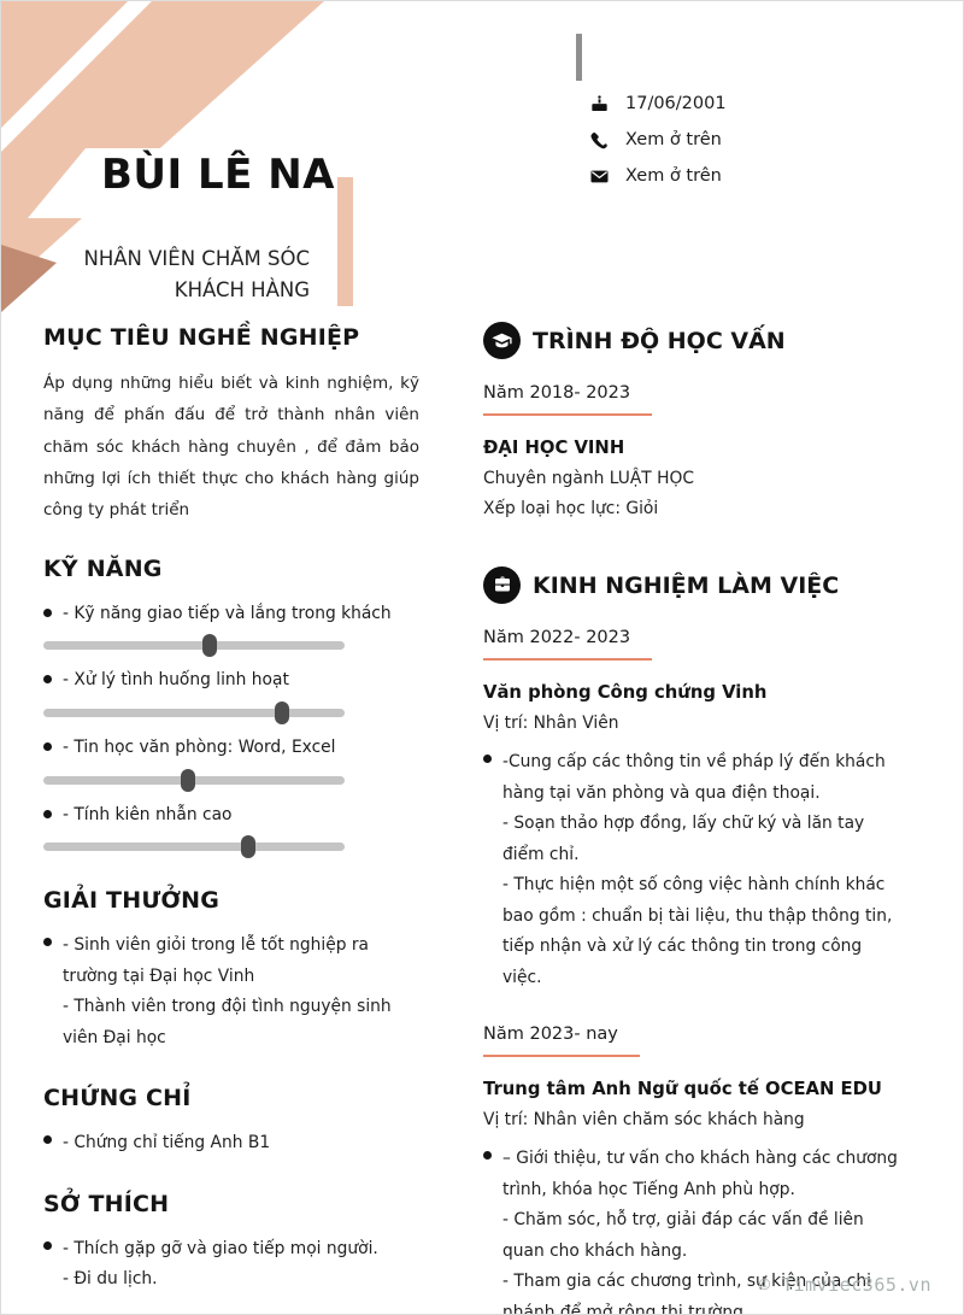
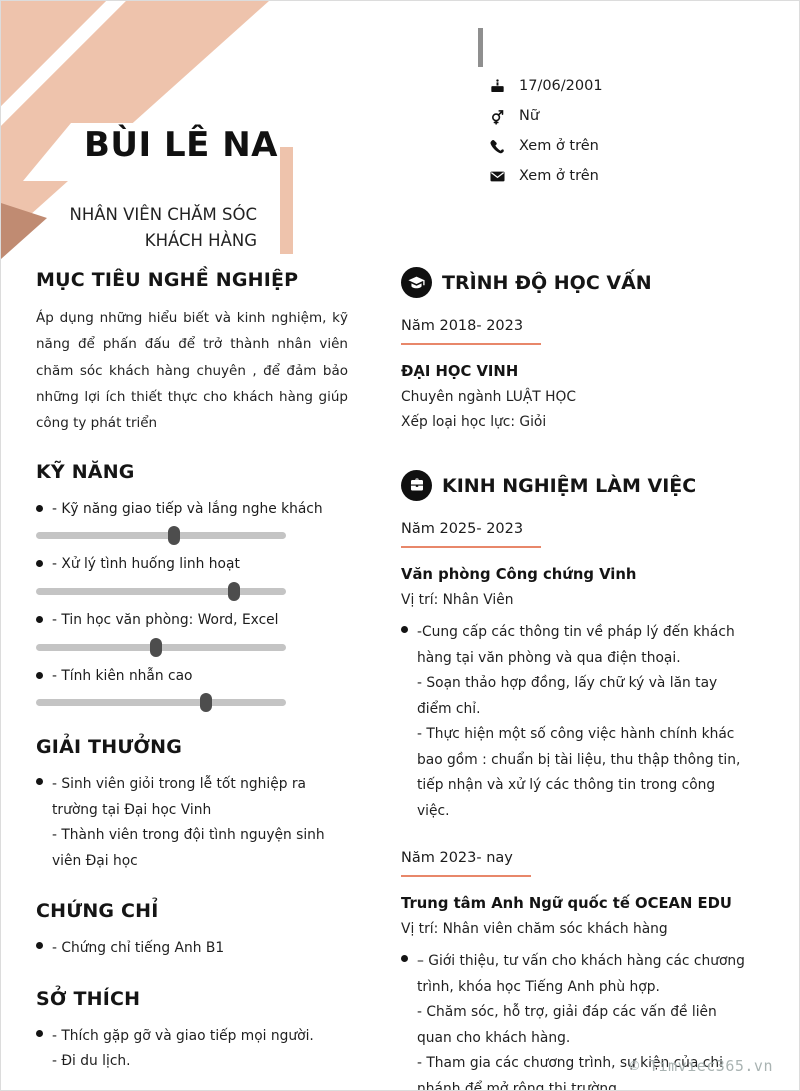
  BÙI LÊ NA
  NHÂN VIÊN CHĂM SÓC
  KHÁCH HÀNG
  17/06/2001
+ Nữ
  Xem ở trên
  Xem ở trên
  MỤC TIÊU NGHỀ NGHIỆP
  Áp dụng những hiểu biết và kinh nghiệm, kỹ năng để phấn đấu để trở thành nhân viên chăm sóc khách hàng chuyên , để đảm bảo những lợi ích thiết thực cho khách hàng giúp công ty phát triển
  KỸ NĂNG
- - Kỹ năng giao tiếp và lắng trong khách
+ - Kỹ năng giao tiếp và lắng nghe khách
  - Xử lý tình huống linh hoạt
  - Tin học văn phòng: Word, Excel
  - Tính kiên nhẫn cao
  GIẢI THƯỞNG
  - Sinh viên giỏi trong lễ tốt nghiệp ra trường tại Đại học Vinh
  - Thành viên trong đội tình nguyện sinh viên Đại học
  CHỨNG CHỈ
  - Chứng chỉ tiếng Anh B1
  SỞ THÍCH
  - Thích gặp gỡ và giao tiếp mọi người.
  - Đi du lịch.
  TRÌNH ĐỘ HỌC VẤN
  Năm 2018- 2023
  ĐẠI HỌC VINH
  Chuyên ngành LUẬT HỌC
  Xếp loại học lực: Giỏi
  KINH NGHIỆM LÀM VIỆC
- Năm 2022- 2023
+ Năm 2025- 2023
  Văn phòng Công chứng Vinh
  Vị trí: Nhân Viên
  -Cung cấp các thông tin về pháp lý đến khách hàng tại văn phòng và qua điện thoại.
  - Soạn thảo hợp đồng, lấy chữ ký và lăn tay điểm chỉ.
  - Thực hiện một số công việc hành chính khác bao gồm : chuẩn bị tài liệu, thu thập thông tin, tiếp nhận và xử lý các thông tin trong công việc.
  Năm 2023- nay
  Trung tâm Anh Ngữ quốc tế OCEAN EDU
  Vị trí: Nhân viên chăm sóc khách hàng
  – Giới thiệu, tư vấn cho khách hàng các chương trình, khóa học Tiếng Anh phù hợp.
  - Chăm sóc, hỗ trợ, giải đáp các vấn đề liên quan cho khách hàng.
  - Tham gia các chương trình, sự kiện của chi nhánh để mở rộng thị trường.
  © Timviec365.vn
